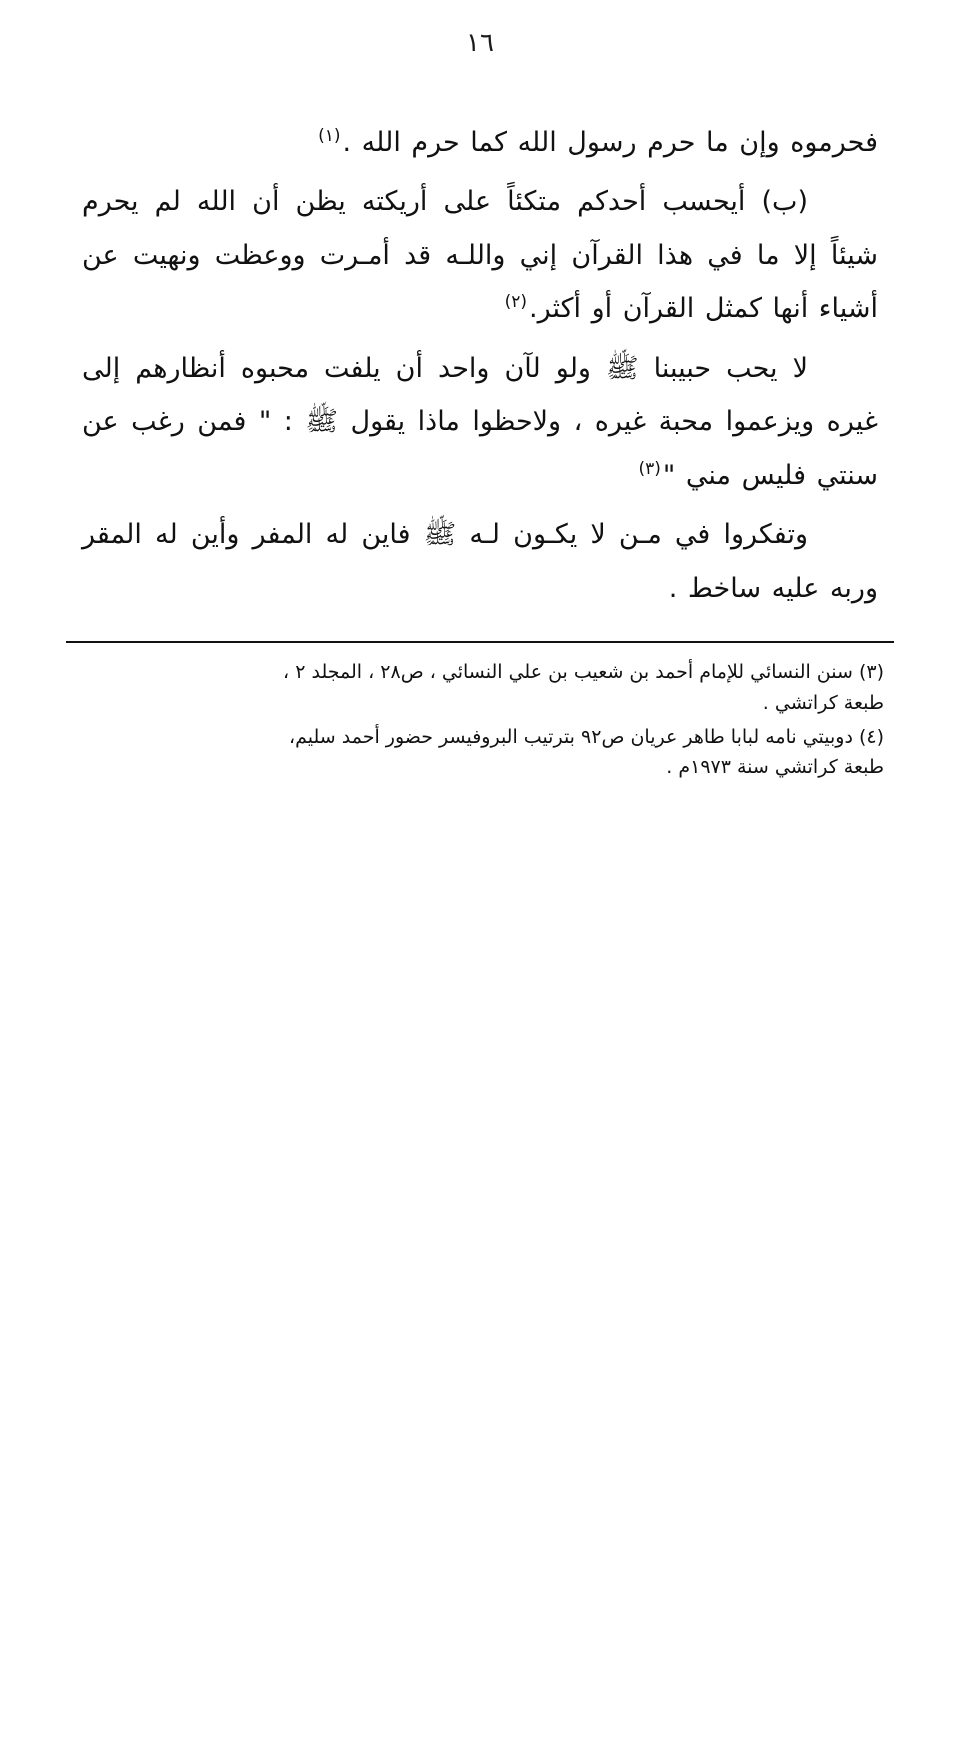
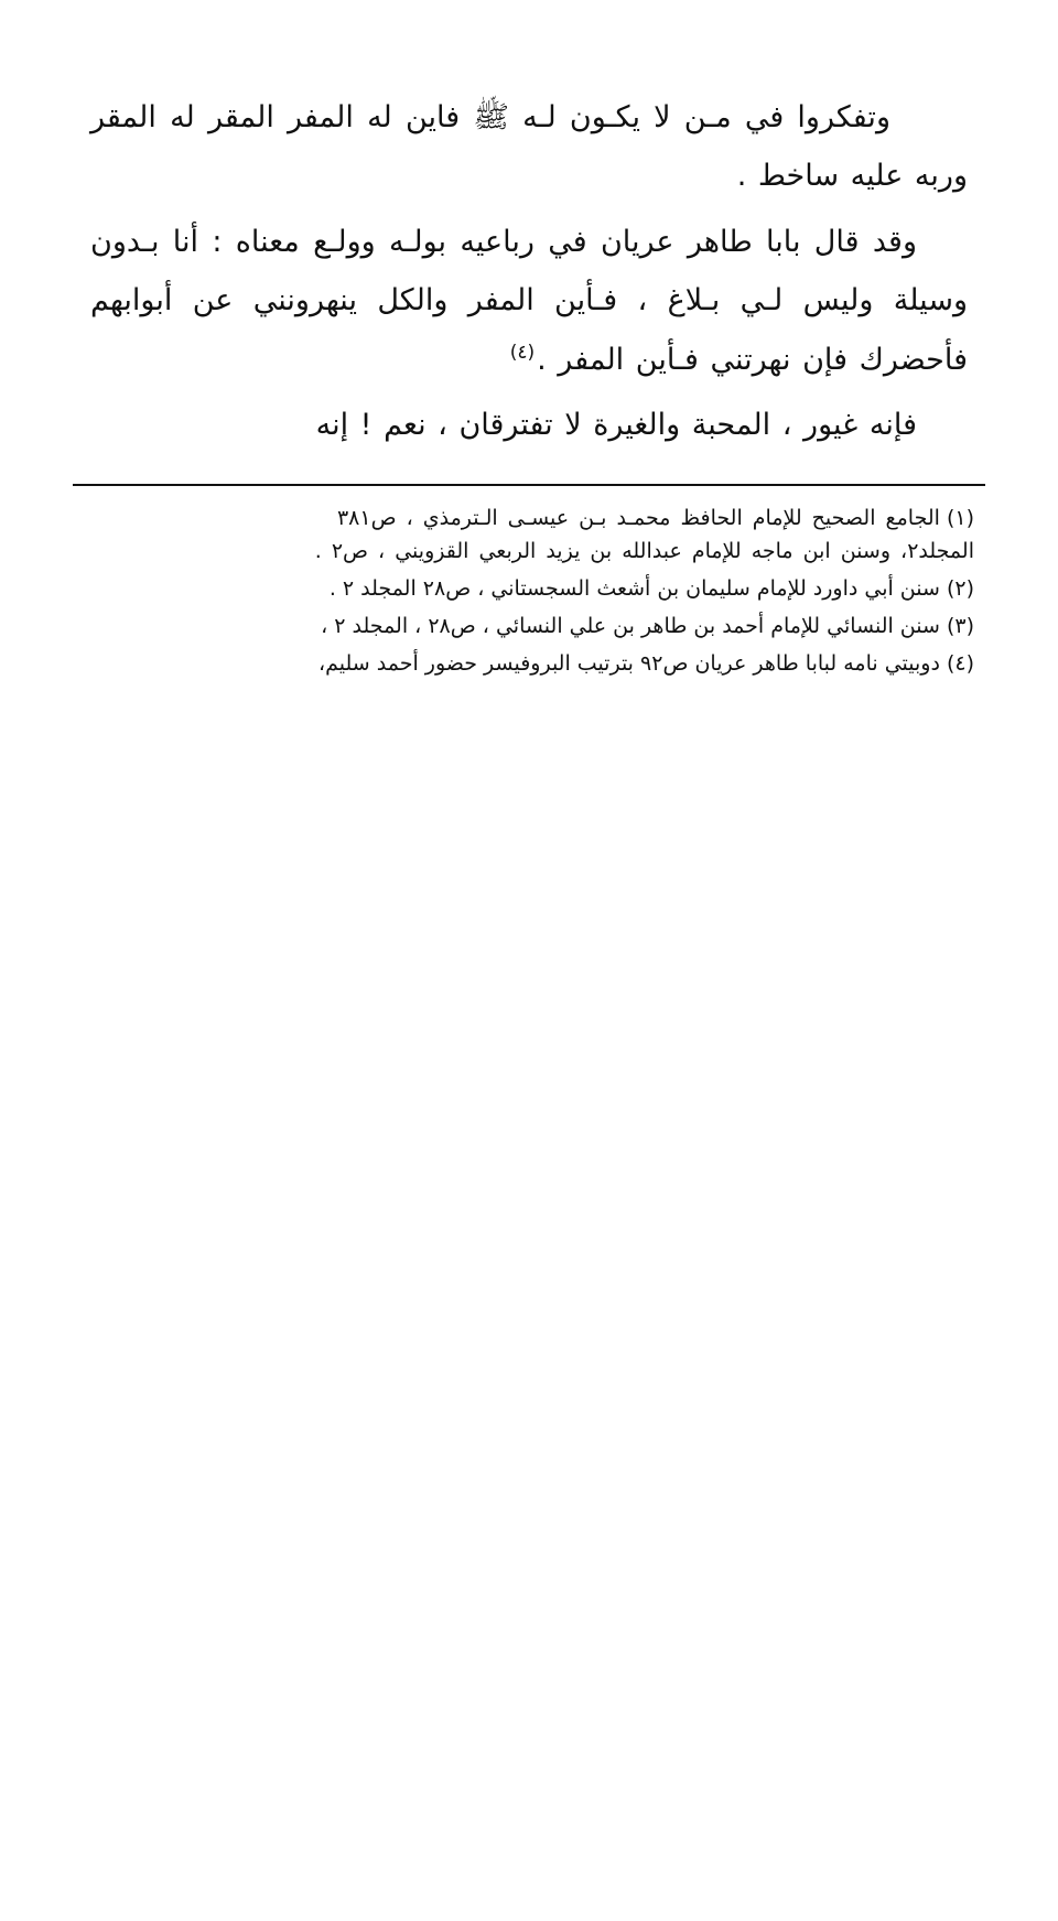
- ١٦
- فحرموه وإن ما حرم رسول الله كما حرم الله .(١)
- (ب) أيحسب أحدكم متكئاً على أريكته يظن أن الله لم يحرم شيئاً إلا ما في هذا القرآن إني واللـه قد أمـرت ووعظت ونهيت عن أشياء أنها كمثل القرآن أو أكثر.(٢)
- لا يحب حبيبنا ﷺ ولو لآن واحد أن يلفت محبوه أنظارهم إلى غيره ويزعموا محبة غيره ، ولاحظوا ماذا يقول ﷺ : " فمن رغب عن سنتي فليس مني "(٣)
- وتفكروا في مـن لا يكـون لـه ﷺ فاين له المفر وأين له المقر وربه عليه ساخط .
+ وتفكروا في مـن لا يكـون لـه ﷺ فاين له المفر المقر له المقر وربه عليه ساخط .
+ وقد قال بابا طاهر عريان في رباعيه بولـه وولـع معناه : أنا بـدون وسيلة وليس لـي بـلاغ ، فـأين المفر والكل ينهرونني عن أبوابهم فأحضرك فإن نهرتني فـأين المفر .(٤)
+ فإنه غيور ، المحبة والغيرة لا تفترقان ، نعم ! إنه
+ (١)الجامع الصحيح للإمام الحافظ محمـد بـن عيسـى الـترمذي ، ص٣٨١
+ المجلد٢، وسنن ابن ماجه للإمام عبدالله بن يزيد الربعي القزويني ، ص٢ .
+ (٢)سنن أبي داورد للإمام سليمان بن أشعث السجستاني ، ص٢٨ المجلد ٢ .
- (٣)سنن النسائي للإمام أحمد بن شعيب بن علي النسائي ، ص٢٨ ، المجلد ٢ ،
+ (٣)سنن النسائي للإمام أحمد بن طاهر بن علي النسائي ، ص٢٨ ، المجلد ٢ ،
- طبعة كراتشي .
  (٤)دوبيتي نامه لبابا طاهر عريان ص٩٢ بترتيب البروفيسر حضور أحمد سليم،
- طبعة كراتشي سنة ١٩٧٣م .
